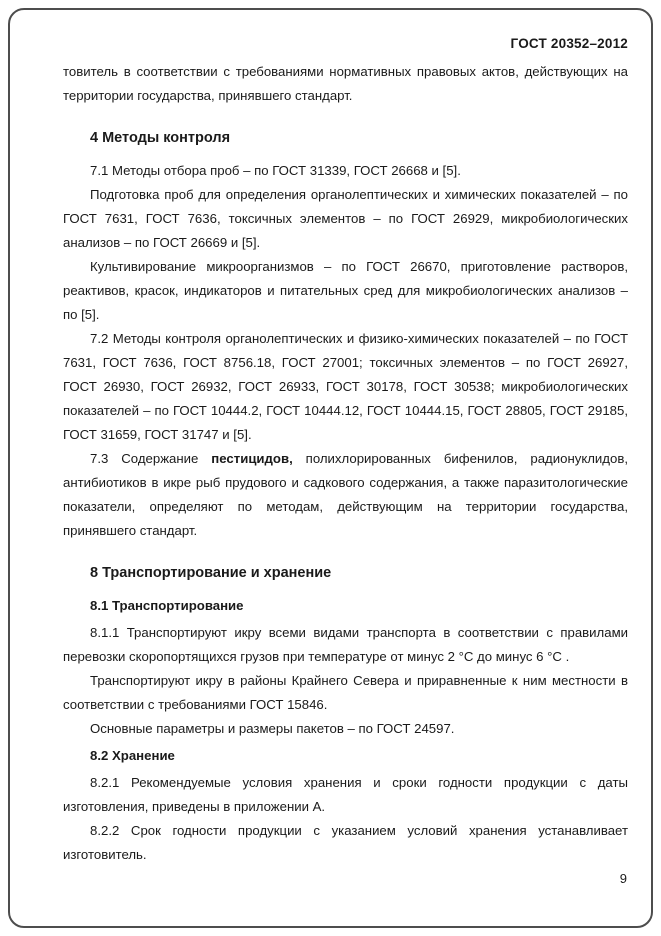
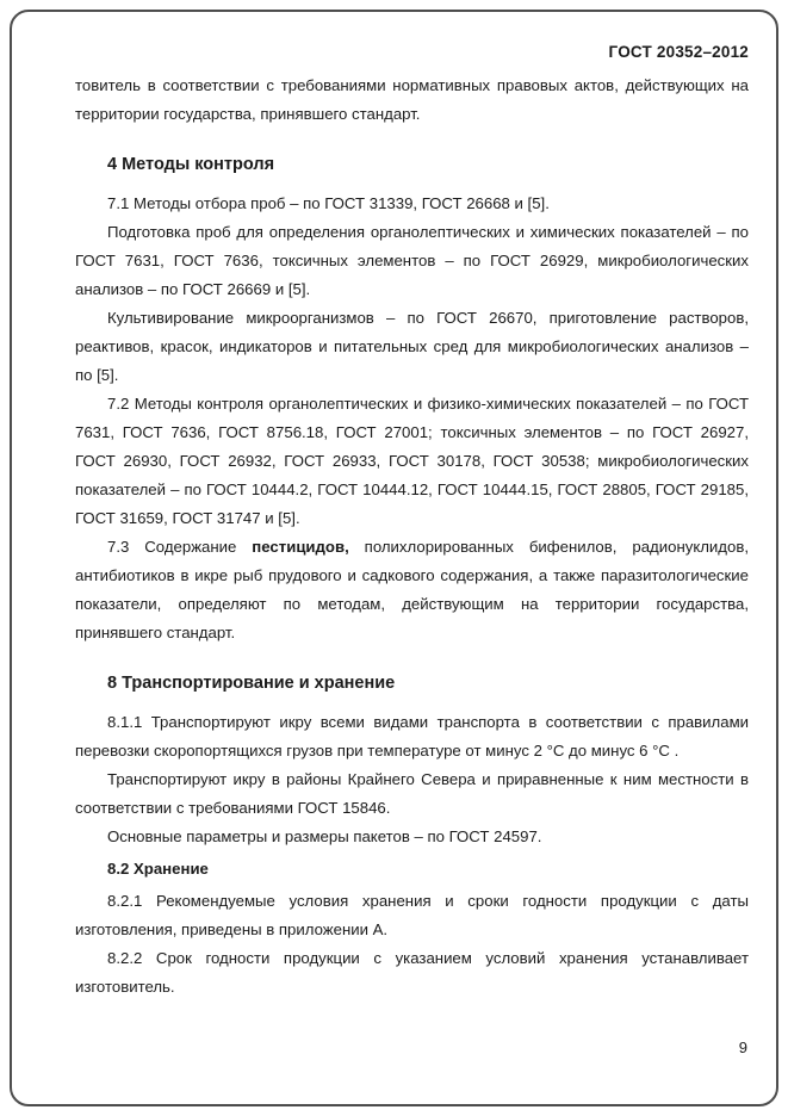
  ГОСТ 20352–2012
  товитель в соответствии с требованиями нормативных правовых актов, действующих на территории государства, принявшего стандарт.
  4 Методы контроля
  7.1 Методы отбора проб – по ГОСТ 31339, ГОСТ 26668 и [5].
  Подготовка проб для определения органолептических и химических показателей – по ГОСТ 7631, ГОСТ 7636, токсичных элементов – по ГОСТ 26929, микробиологических анализов – по ГОСТ 26669 и [5].
  Культивирование микроорганизмов – по ГОСТ 26670, приготовление растворов, реактивов, красок, индикаторов и питательных сред для микробиологических анализов – по [5].
  7.2 Методы контроля органолептических и физико-химических показателей – по ГОСТ 7631, ГОСТ 7636, ГОСТ 8756.18, ГОСТ 27001; токсичных элементов – по ГОСТ 26927, ГОСТ 26930, ГОСТ 26932, ГОСТ 26933, ГОСТ 30178, ГОСТ 30538; микробиологических показателей – по ГОСТ 10444.2, ГОСТ 10444.12, ГОСТ 10444.15, ГОСТ 28805, ГОСТ 29185, ГОСТ 31659, ГОСТ 31747 и [5].
  7.3 Содержание пестицидов, полихлорированных бифенилов, радионуклидов, антибиотиков в икре рыб прудового и садкового содержания, а также паразитологические показатели, определяют по методам, действующим на территории государства, принявшего стандарт.
  8 Транспортирование и хранение
- 8.1 Транспортирование
  8.1.1 Транспортируют икру всеми видами транспорта в соответствии с правилами перевозки скоропортящихся грузов при температуре от минус 2 °С до минус 6 °С .
  Транспортируют икру в районы Крайнего Севера и приравненные к ним местности в соответствии с требованиями ГОСТ 15846.
  Основные параметры и размеры пакетов – по ГОСТ 24597.
  8.2 Хранение
  8.2.1 Рекомендуемые условия хранения и сроки годности продукции с даты изготовления, приведены в приложении А.
  8.2.2 Срок годности продукции с указанием условий хранения устанавливает изготовитель.
  9
